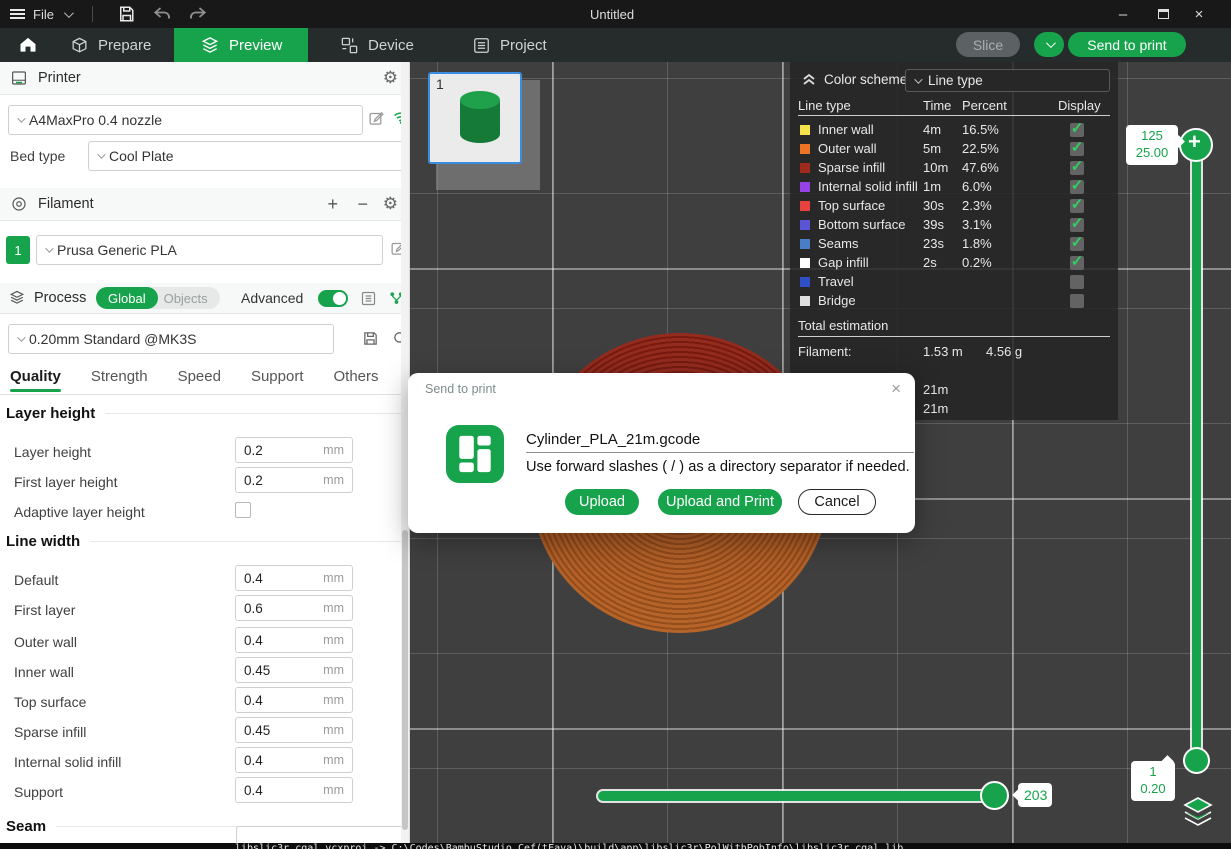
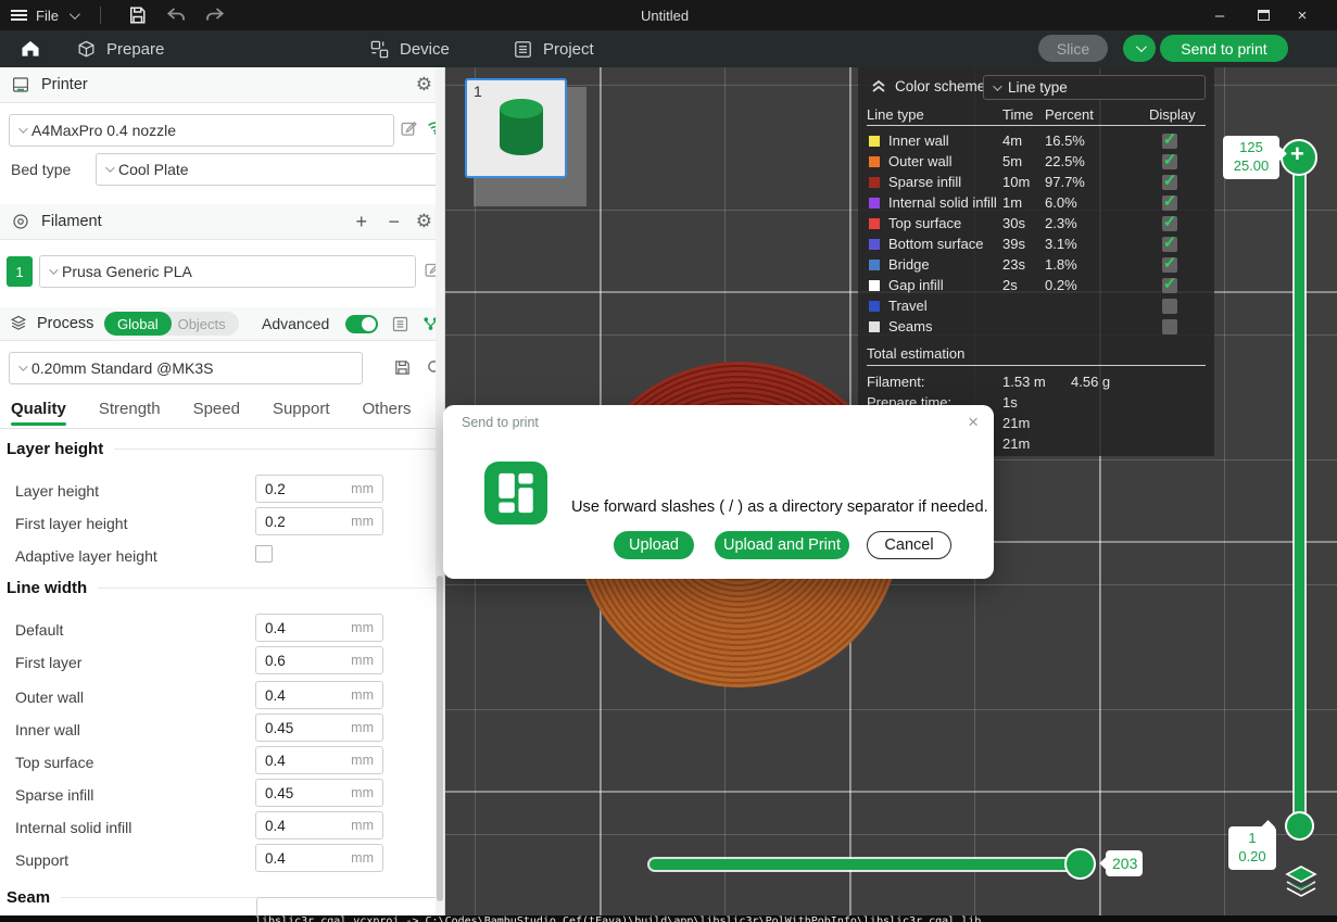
  File
  Untitled
  –
  ×
  Prepare
- Preview
  Device
  Project
  Slice
  Send to print
  Printer
  ⚙
  A4MaxPro 0.4 nozzle
  Bed type
  Cool Plate
  Filament
  +
  −
  ⚙
  1
  Prusa Generic PLA
  Process
  Global
  Objects
  Advanced
  0.20mm Standard @MK3S
  Quality
  Strength
  Speed
  Support
  Others
  Layer height
  Layer height
  0.2
  mm
  First layer height
  0.2
  mm
  Adaptive layer height
  Line width
  Default
  0.4
  mm
  First layer
  0.6
  mm
  Outer wall
  0.4
  mm
  Inner wall
  0.45
  mm
  Top surface
  0.4
  mm
  Sparse infill
  0.45
  mm
  Internal solid infill
  0.4
  mm
  Support
  0.4
  mm
  Seam
  1
  Color scheme
  Line type
  Line type
  Time
  Percent
  Display
  Inner wall
  4m
  16.5%
  ✓
  Outer wall
  5m
  22.5%
  ✓
  Sparse infill
  10m
- 47.6%
+ 97.7%
  ✓
  Internal solid infill
  1m
  6.0%
  ✓
  Top surface
  30s
  2.3%
  ✓
  Bottom surface
  39s
  3.1%
  ✓
- Seams
+ Bridge
  23s
  1.8%
  ✓
  Gap infill
  2s
  0.2%
  ✓
  Travel
- Bridge
+ Seams
  Total estimation
  Filament:
  1.53 m
  4.56 g
+ Prepare time:
+ 1s
  21m
  21m
  +
  125
  25.00
  1
  0.20
  203
  Send to print
  ×
- Cylinder_PLA_21m.gcode
  Use forward slashes ( / ) as a directory separator if needed.
  Upload
  Upload and Print
  Cancel
